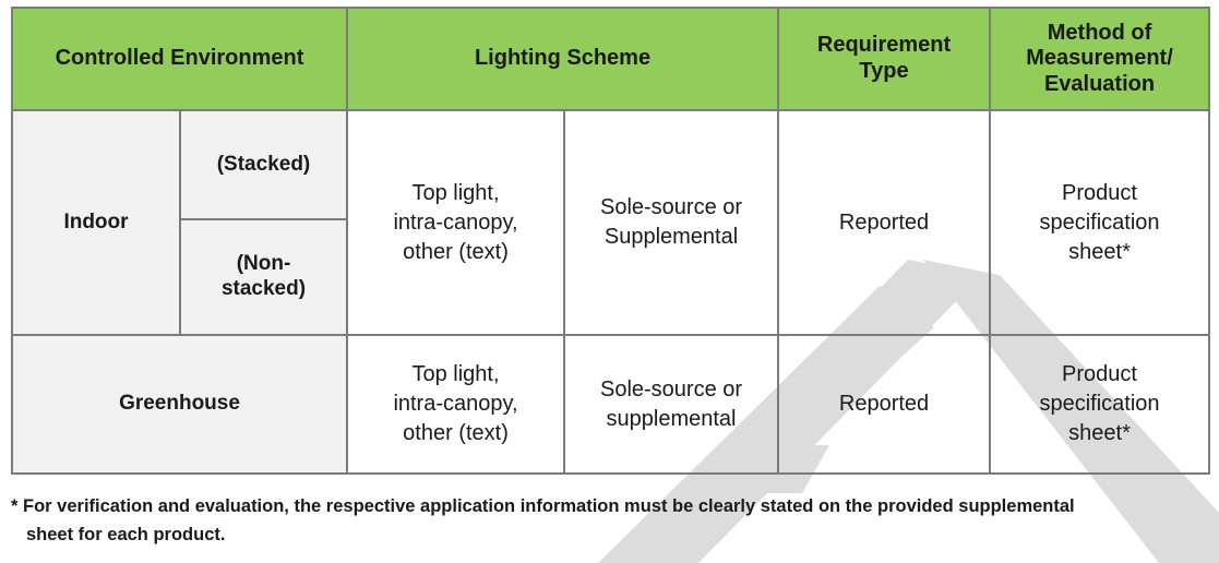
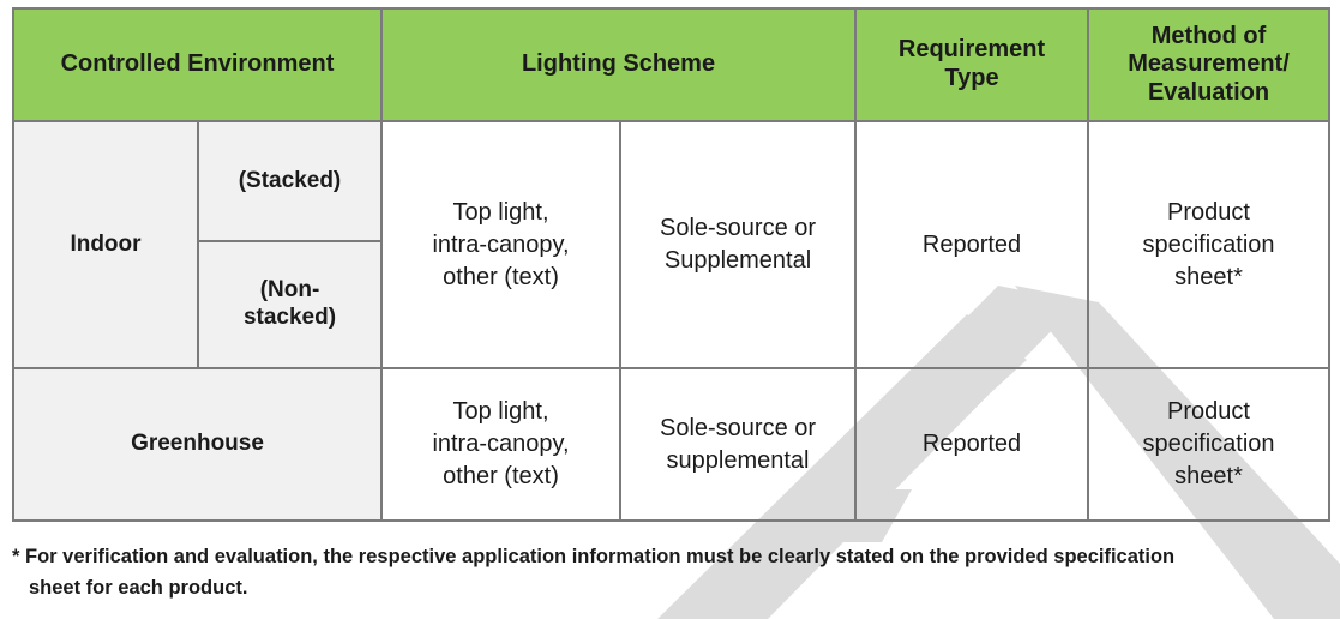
  Controlled Environment	Lighting Scheme	Requirement Type	Method of Measurement/ Evaluation
  Indoor	(Stacked)	Top light, intra-canopy, other (text)	Sole-source or Supplemental	Reported	Product specification sheet*
  (Non- stacked)
  Greenhouse	Top light, intra-canopy, other (text)	Sole-source or supplemental	Reported	Product specification sheet*
- * For verification and evaluation, the respective application information must be clearly stated on the provided supplemental
+ * For verification and evaluation, the respective application information must be clearly stated on the provided specification
  sheet for each product.
